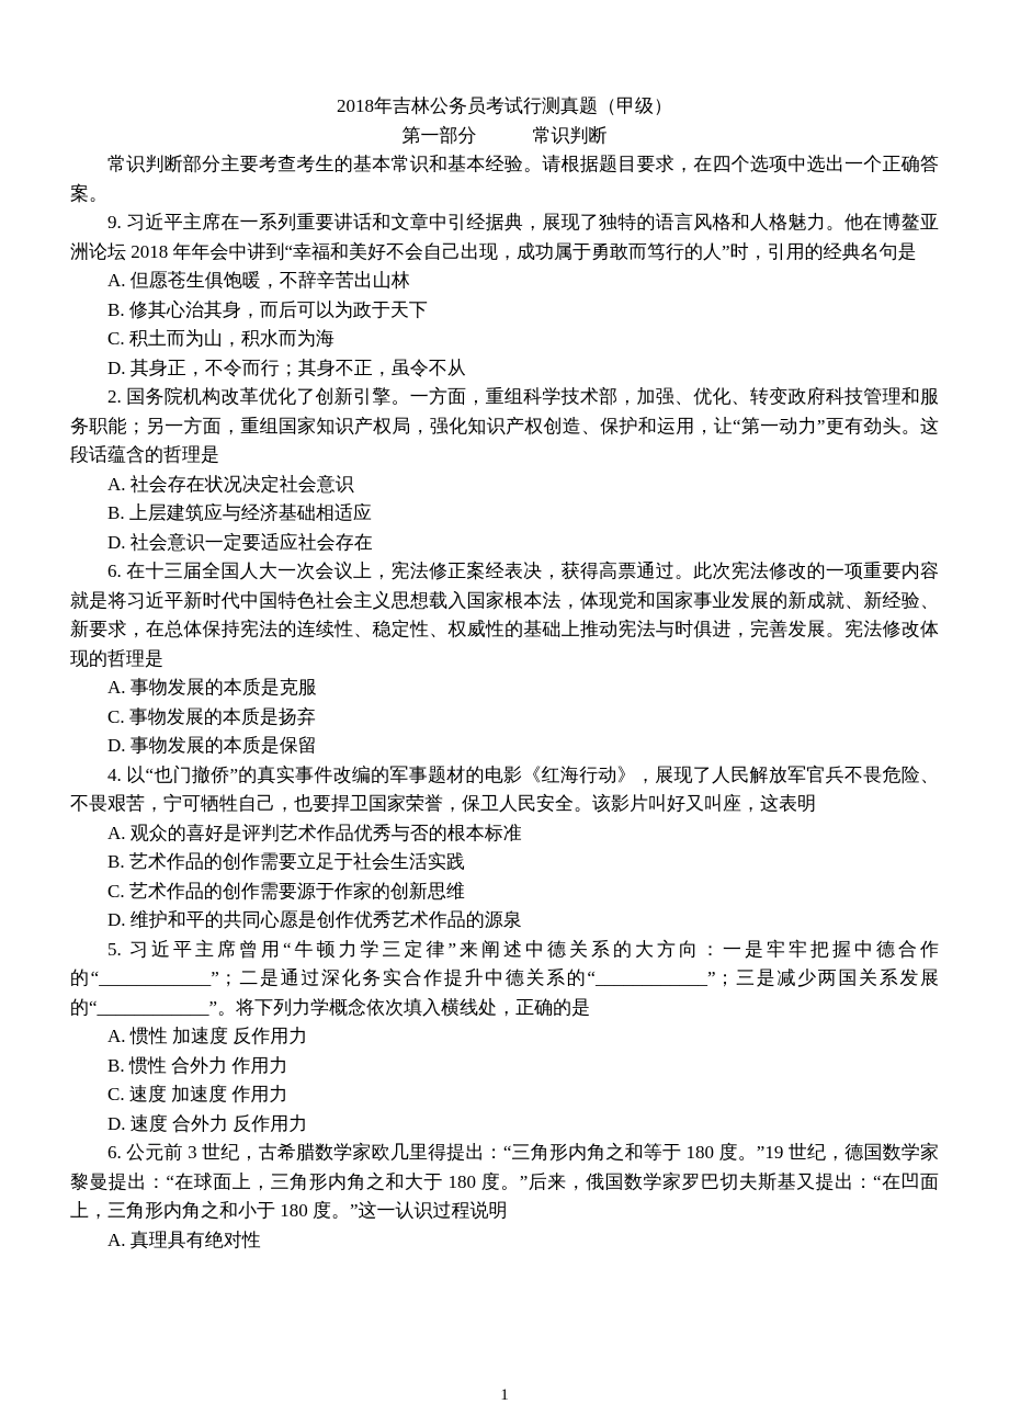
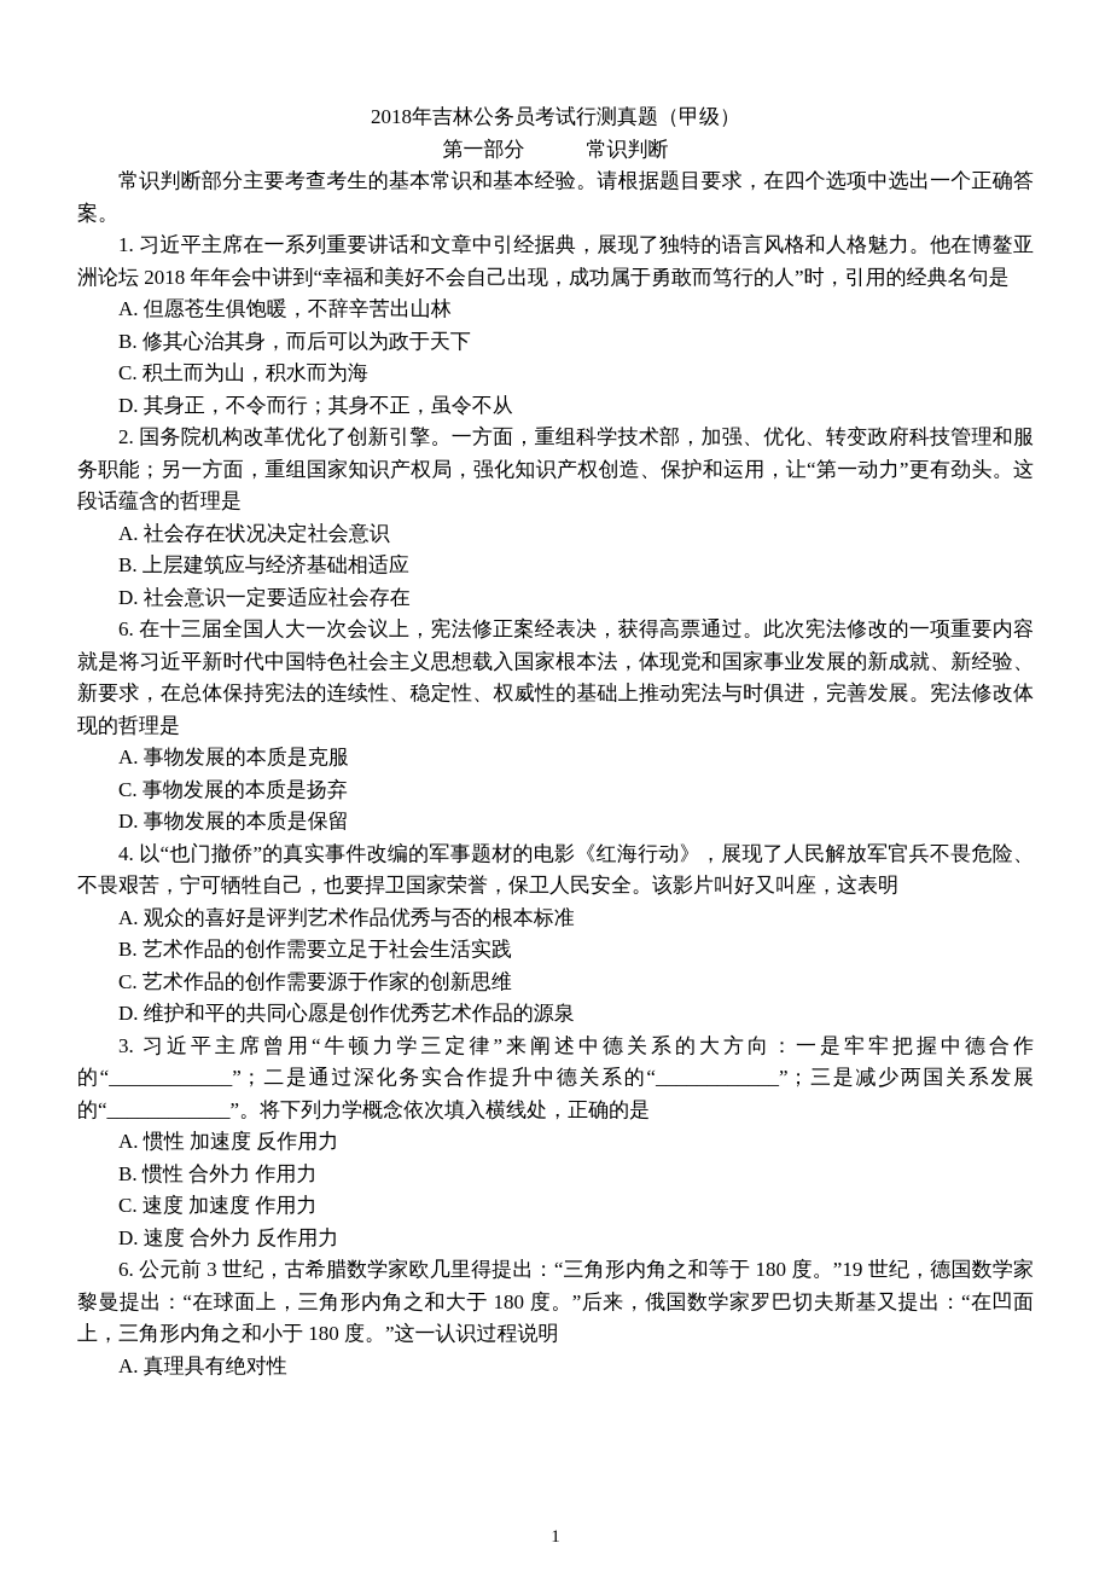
  2018年吉林公务员考试行测真题（甲级）
  第一部分 常识判断
  常识判断部分主要考查考生的基本常识和基本经验。请根据题目要求，在四个选项中选出一个正确答案。
- 9. 习近平主席在一系列重要讲话和文章中引经据典，展现了独特的语言风格和人格魅力。他在博鳌亚洲论坛 2018 年年会中讲到“幸福和美好不会自己出现，成功属于勇敢而笃行的人”时，引用的经典名句是
+ 1. 习近平主席在一系列重要讲话和文章中引经据典，展现了独特的语言风格和人格魅力。他在博鳌亚洲论坛 2018 年年会中讲到“幸福和美好不会自己出现，成功属于勇敢而笃行的人”时，引用的经典名句是
  A. 但愿苍生俱饱暖，不辞辛苦出山林
  B. 修其心治其身，而后可以为政于天下
  C. 积土而为山，积水而为海
  D. 其身正，不令而行；其身不正，虽令不从
  2. 国务院机构改革优化了创新引擎。一方面，重组科学技术部，加强、优化、转变政府科技管理和服务职能；另一方面，重组国家知识产权局，强化知识产权创造、保护和运用，让“第一动力”更有劲头。这段话蕴含的哲理是
  A. 社会存在状况决定社会意识
  B. 上层建筑应与经济基础相适应
  D. 社会意识一定要适应社会存在
  6. 在十三届全国人大一次会议上，宪法修正案经表决，获得高票通过。此次宪法修改的一项重要内容就是将习近平新时代中国特色社会主义思想载入国家根本法，体现党和国家事业发展的新成就、新经验、新要求，在总体保持宪法的连续性、稳定性、权威性的基础上推动宪法与时俱进，完善发展。宪法修改体现的哲理是
  A. 事物发展的本质是克服
  C. 事物发展的本质是扬弃
  D. 事物发展的本质是保留
  4. 以“也门撤侨”的真实事件改编的军事题材的电影《红海行动》，展现了人民解放军官兵不畏危险、不畏艰苦，宁可牺牲自己，也要捍卫国家荣誉，保卫人民安全。该影片叫好又叫座，这表明
  A. 观众的喜好是评判艺术作品优秀与否的根本标准
  B. 艺术作品的创作需要立足于社会生活实践
  C. 艺术作品的创作需要源于作家的创新思维
  D. 维护和平的共同心愿是创作优秀艺术作品的源泉
- 5. 习近平主席曾用“牛顿力学三定律”来阐述中德关系的大方向：一是牢牢把握中德合作的“____________”；二是通过深化务实合作提升中德关系的“____________”；三是减少两国关系发展的“____________”。将下列力学概念依次填入横线处，正确的是
+ 3. 习近平主席曾用“牛顿力学三定律”来阐述中德关系的大方向：一是牢牢把握中德合作的“____________”；二是通过深化务实合作提升中德关系的“____________”；三是减少两国关系发展的“____________”。将下列力学概念依次填入横线处，正确的是
  A. 惯性 加速度 反作用力
  B. 惯性 合外力 作用力
  C. 速度 加速度 作用力
  D. 速度 合外力 反作用力
  6. 公元前 3 世纪，古希腊数学家欧几里得提出：“三角形内角之和等于 180 度。”19 世纪，德国数学家黎曼提出：“在球面上，三角形内角之和大于 180 度。”后来，俄国数学家罗巴切夫斯基又提出：“在凹面上，三角形内角之和小于 180 度。”这一认识过程说明
  A. 真理具有绝对性
  1
